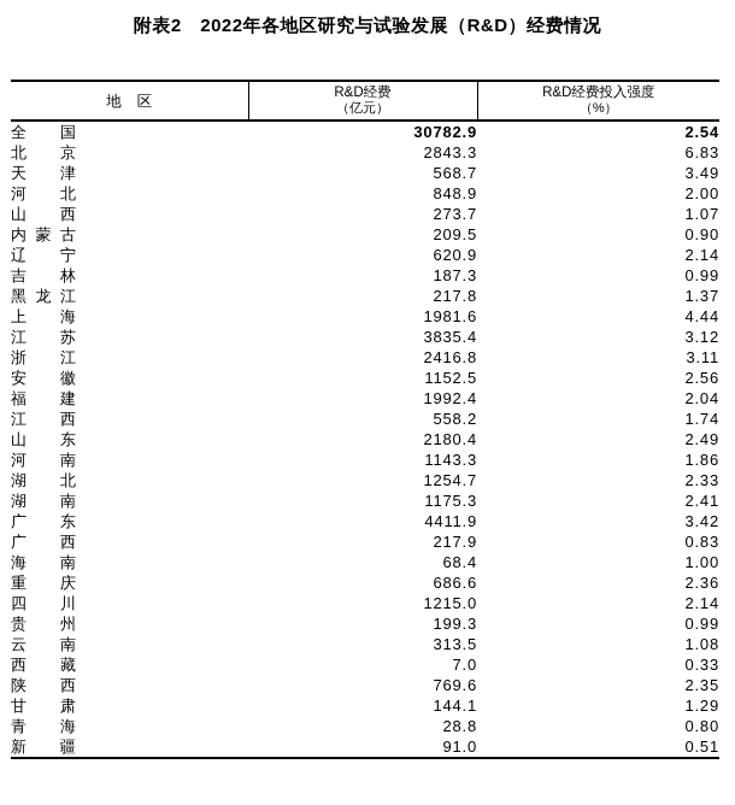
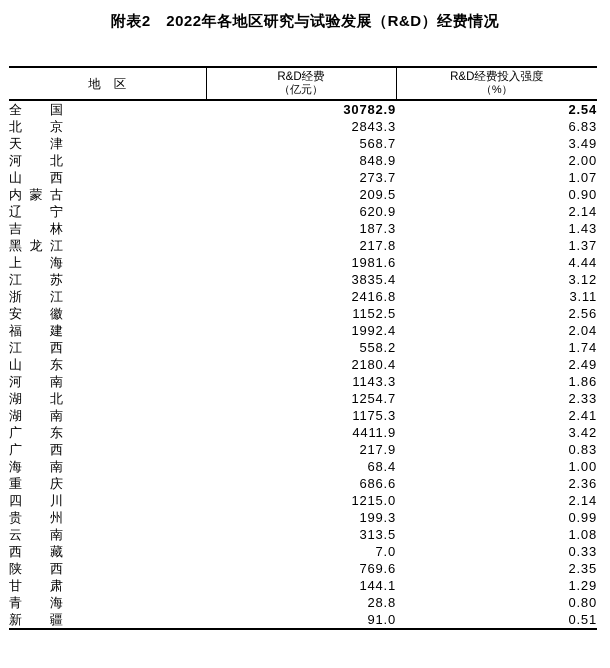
  附表2 2022年各地区研究与试验发展（R&D）经费情况
  地 区	R&D经费 （亿元）	R&D经费投入强度 （%）
  全 国	30782.9	2.54
  北 京	2843.3	6.83
  天 津	568.7	3.49
  河 北	848.9	2.00
  山 西	273.7	1.07
  内蒙古	209.5	0.90
  辽 宁	620.9	2.14
- 吉 林	187.3	0.99
+ 吉 林	187.3	1.43
  黑龙江	217.8	1.37
  上 海	1981.6	4.44
  江 苏	3835.4	3.12
  浙 江	2416.8	3.11
  安 徽	1152.5	2.56
  福 建	1992.4	2.04
  江 西	558.2	1.74
  山 东	2180.4	2.49
  河 南	1143.3	1.86
  湖 北	1254.7	2.33
  湖 南	1175.3	2.41
  广 东	4411.9	3.42
  广 西	217.9	0.83
  海 南	68.4	1.00
  重 庆	686.6	2.36
  四 川	1215.0	2.14
  贵 州	199.3	0.99
  云 南	313.5	1.08
  西 藏	7.0	0.33
  陕 西	769.6	2.35
  甘 肃	144.1	1.29
  青 海	28.8	0.80
  新 疆	91.0	0.51
